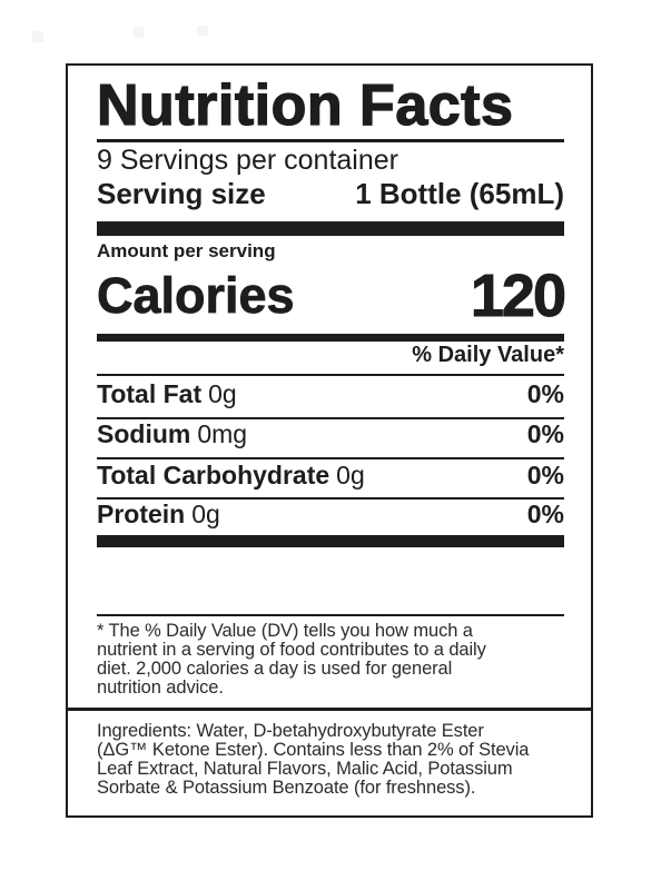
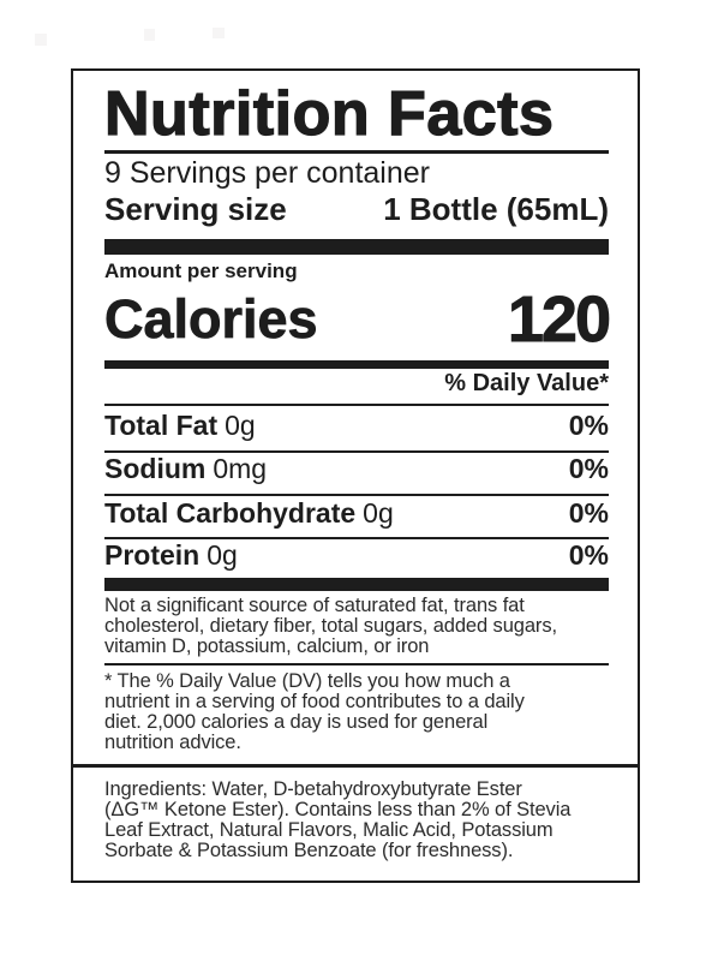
  Nutrition Facts
  9 Servings per container
  Serving size
  1 Bottle (65mL)
  Amount per serving
  Calories
  120
  % Daily Value*
  Total Fat 0g
  0%
  Sodium 0mg
  0%
  Total Carbohydrate 0g
  0%
  Protein 0g
  0%
+ Not a significant source of saturated fat, trans fat
+ cholesterol, dietary fiber, total sugars, added sugars,
+ vitamin D, potassium, calcium, or iron
  * The % Daily Value (DV) tells you how much a
  nutrient in a serving of food contributes to a daily
  diet. 2,000 calories a day is used for general
  nutrition advice.
  Ingredients: Water, D-betahydroxybutyrate Ester
  (ΔG™ Ketone Ester). Contains less than 2% of Stevia
  Leaf Extract, Natural Flavors, Malic Acid, Potassium
  Sorbate & Potassium Benzoate (for freshness).
